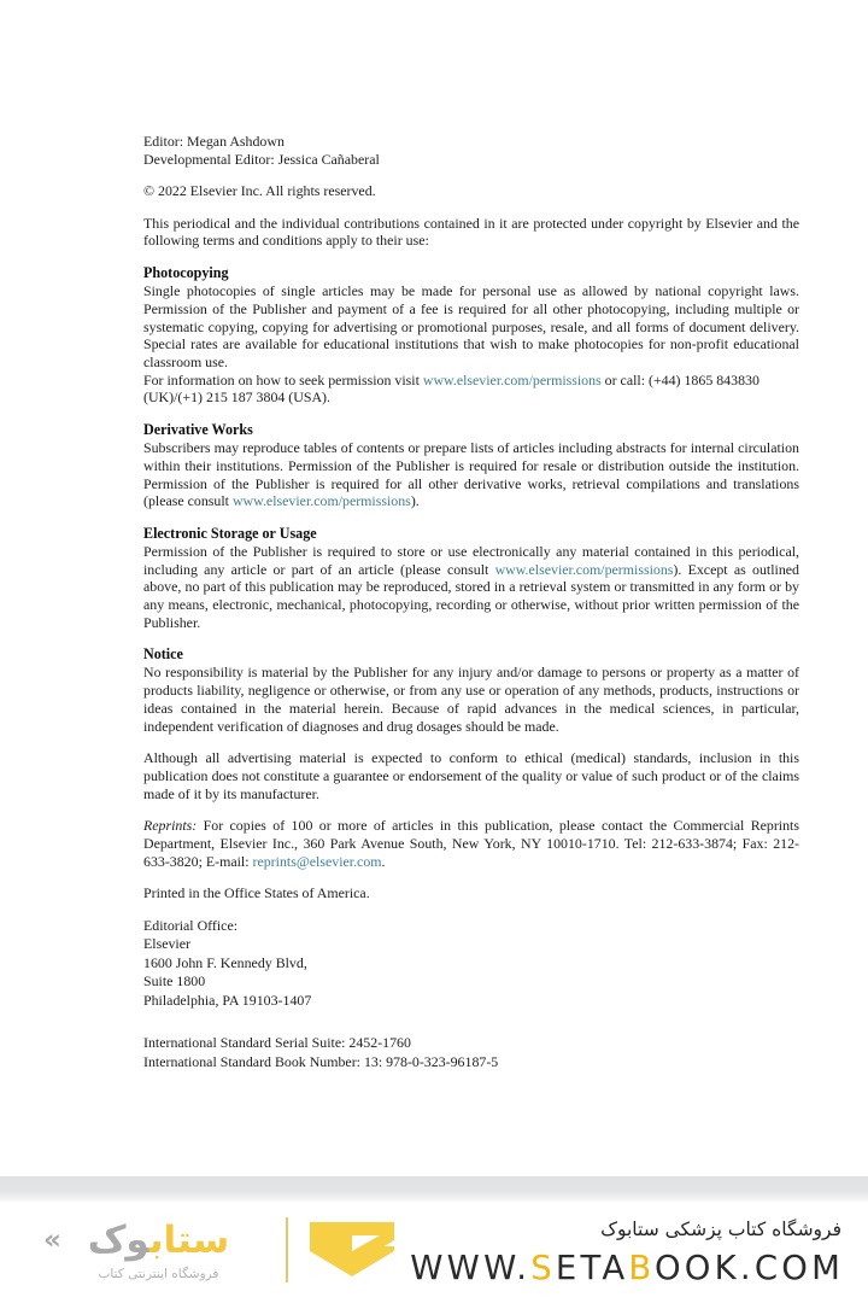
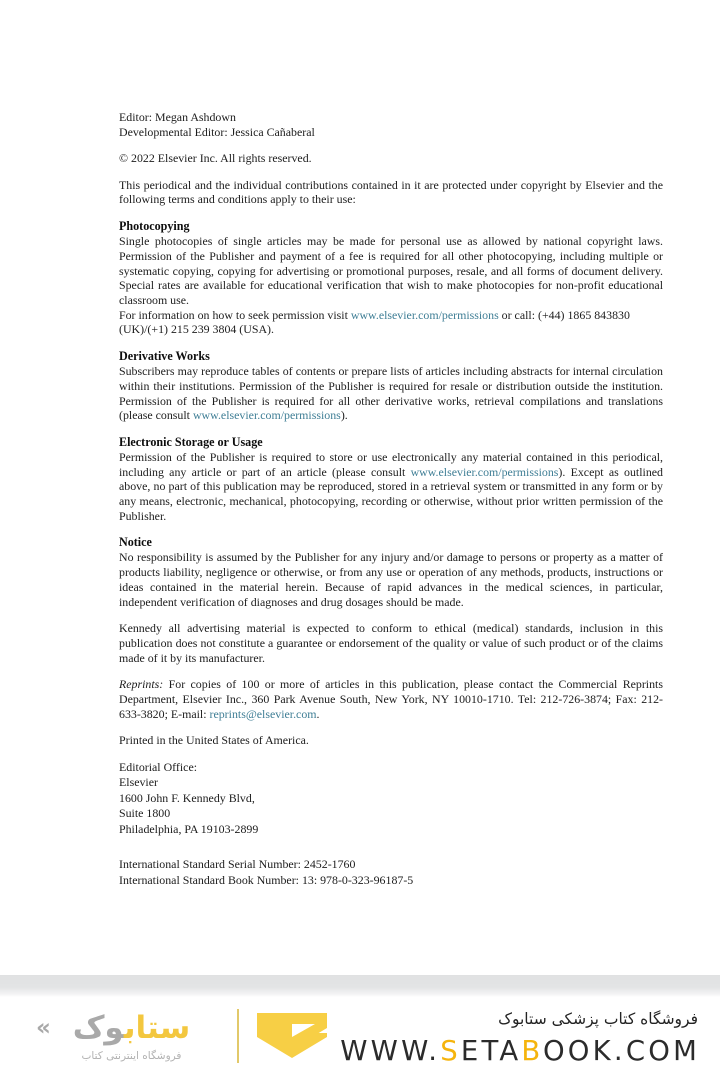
  Editor: Megan Ashdown
  Developmental Editor: Jessica Cañaberal
  © 2022 Elsevier Inc. All rights reserved.
  This periodical and the individual contributions contained in it are protected under copyright by Elsevier and the following terms and conditions apply to their use:
  Photocopying
- Single photocopies of single articles may be made for personal use as allowed by national copyright laws. Permission of the Publisher and payment of a fee is required for all other photocopying, including multiple or systematic copying, copying for advertising or promotional purposes, resale, and all forms of document delivery. Special rates are available for educational institutions that wish to make photocopies for non-profit educational classroom use.
+ Single photocopies of single articles may be made for personal use as allowed by national copyright laws. Permission of the Publisher and payment of a fee is required for all other photocopying, including multiple or systematic copying, copying for advertising or promotional purposes, resale, and all forms of document delivery. Special rates are available for educational verification that wish to make photocopies for non-profit educational classroom use.
- For information on how to seek permission visit www.elsevier.com/permissions or call: (+44) 1865 843830 (UK)/(+1) 215 187 3804 (USA).
+ For information on how to seek permission visit www.elsevier.com/permissions or call: (+44) 1865 843830 (UK)/(+1) 215 239 3804 (USA).
  Derivative Works
  Subscribers may reproduce tables of contents or prepare lists of articles including abstracts for internal circulation within their institutions. Permission of the Publisher is required for resale or distribution outside the institution. Permission of the Publisher is required for all other derivative works, retrieval compilations and translations (please consult www.elsevier.com/permissions).
  Electronic Storage or Usage
  Permission of the Publisher is required to store or use electronically any material contained in this periodical, including any article or part of an article (please consult www.elsevier.com/permissions). Except as outlined above, no part of this publication may be reproduced, stored in a retrieval system or transmitted in any form or by any means, electronic, mechanical, photocopying, recording or otherwise, without prior written permission of the Publisher.
  Notice
- No responsibility is material by the Publisher for any injury and/or damage to persons or property as a matter of products liability, negligence or otherwise, or from any use or operation of any methods, products, instructions or ideas contained in the material herein. Because of rapid advances in the medical sciences, in particular, independent verification of diagnoses and drug dosages should be made.
+ No responsibility is assumed by the Publisher for any injury and/or damage to persons or property as a matter of products liability, negligence or otherwise, or from any use or operation of any methods, products, instructions or ideas contained in the material herein. Because of rapid advances in the medical sciences, in particular, independent verification of diagnoses and drug dosages should be made.
- Although all advertising material is expected to conform to ethical (medical) standards, inclusion in this publication does not constitute a guarantee or endorsement of the quality or value of such product or of the claims made of it by its manufacturer.
+ Kennedy all advertising material is expected to conform to ethical (medical) standards, inclusion in this publication does not constitute a guarantee or endorsement of the quality or value of such product or of the claims made of it by its manufacturer.
- Reprints: For copies of 100 or more of articles in this publication, please contact the Commercial Reprints Department, Elsevier Inc., 360 Park Avenue South, New York, NY 10010-1710. Tel: 212-633-3874; Fax: 212-633-3820; E-mail: reprints@elsevier.com.
+ Reprints: For copies of 100 or more of articles in this publication, please contact the Commercial Reprints Department, Elsevier Inc., 360 Park Avenue South, New York, NY 10010-1710. Tel: 212-726-3874; Fax: 212-633-3820; E-mail: reprints@elsevier.com.
- Printed in the Office States of America.
+ Printed in the United States of America.
  Editorial Office:
  Elsevier
  1600 John F. Kennedy Blvd,
  Suite 1800
- Philadelphia, PA 19103-1407
+ Philadelphia, PA 19103-2899
- International Standard Serial Suite: 2452-1760
+ International Standard Serial Number: 2452-1760
  International Standard Book Number: 13: 978-0-323-96187-5
  «
  ستابوک
  فروشگاه اینترنتی کتاب
  فروشگاه کتاب پزشکی ستابوک
  WWW.SETABOOK.COM
